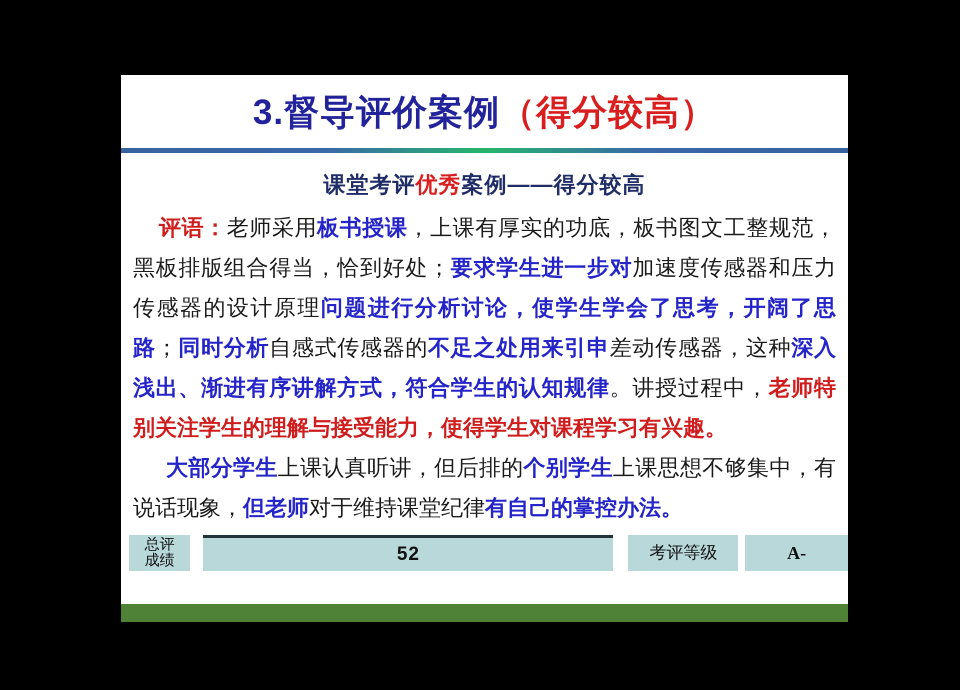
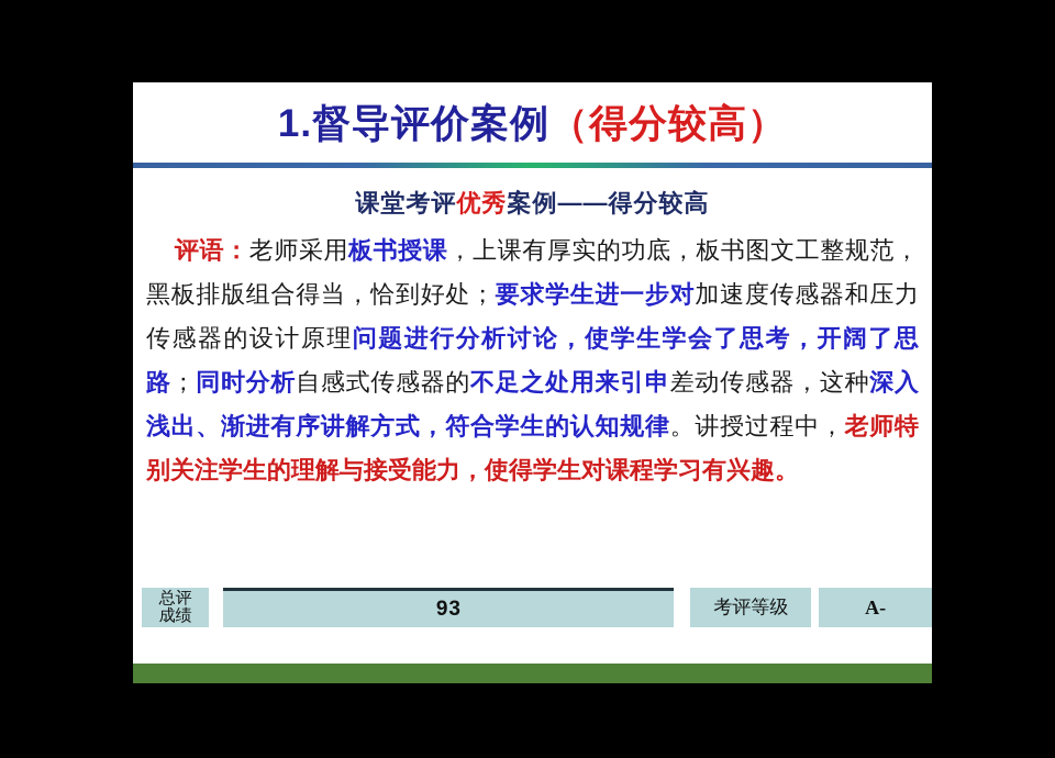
- 3.督导评价案例（得分较高）
+ 1.督导评价案例（得分较高）
  课堂考评优秀案例——得分较高
  评语：老师采用板书授课，上课有厚实的功底，板书图文工整规范，黑板排版组合得当，恰到好处；要求学生进一步对加速度传感器和压力传感器的设计原理问题进行分析讨论，使学生学会了思考，开阔了思路；同时分析自感式传感器的不足之处用来引申差动传感器，这种深入浅出、渐进有序讲解方式，符合学生的认知规律。讲授过程中，老师特别关注学生的理解与接受能力，使得学生对课程学习有兴趣。
- 大部分学生上课认真听讲，但后排的个别学生上课思想不够集中，有说话现象，但老师对于维持课堂纪律有自己的掌控办法。
  总评
  成绩
- 52
+ 93
  考评等级
  A-
